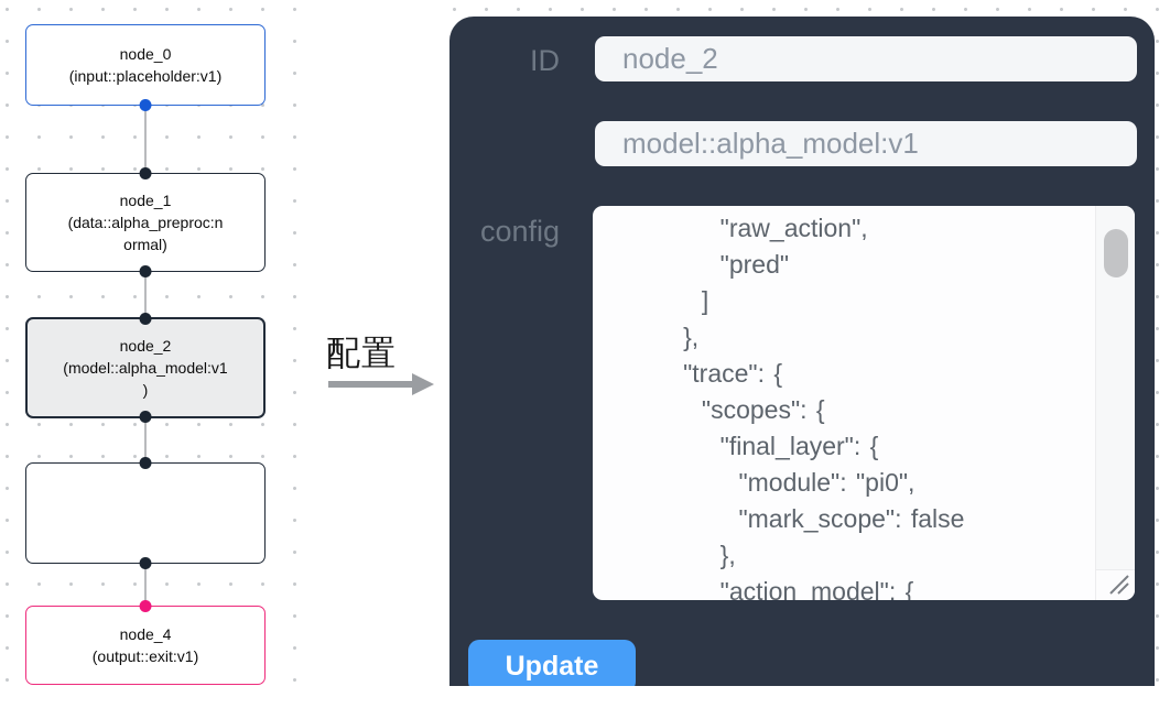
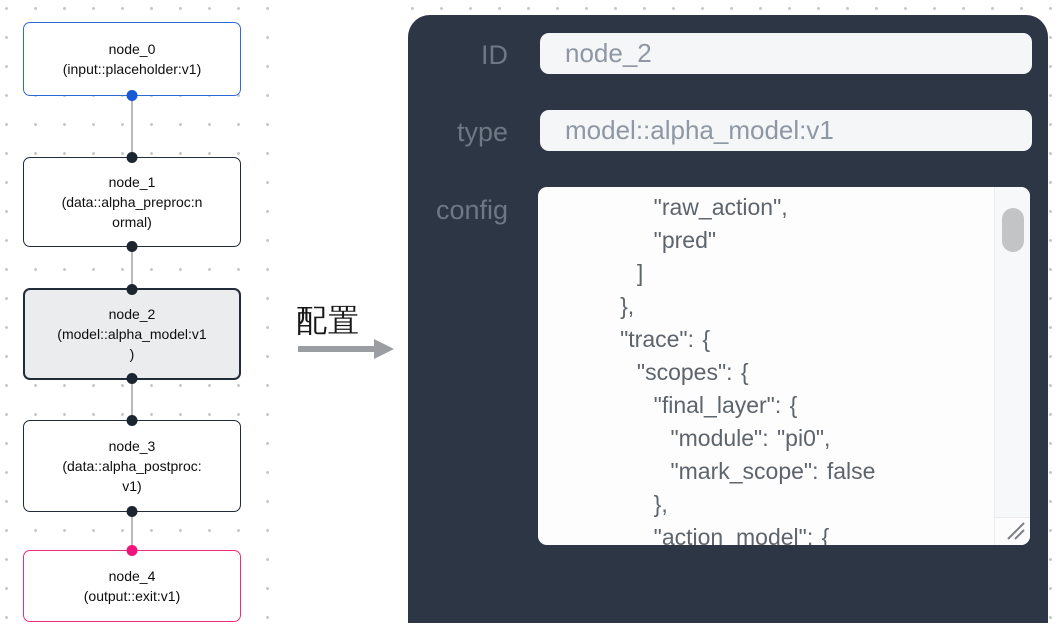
  node_0
  (input::placeholder:v1)
  node_1
  (data::alpha_preproc:n
  ormal)
  node_2
  (model::alpha_model:v1
  )
+ node_3
+ (data::alpha_postproc:
+ v1)
  node_4
  (output::exit:v1)
  配置
  ID
  node_2
+ type
  model::alpha_model:v1
  config
  "raw_action",
  "pred"
  ]
  },
  "trace": {
  "scopes": {
  "final_layer": {
  "module": "pi0",
  "mark_scope": false
  },
  "action_model": {
- Update
